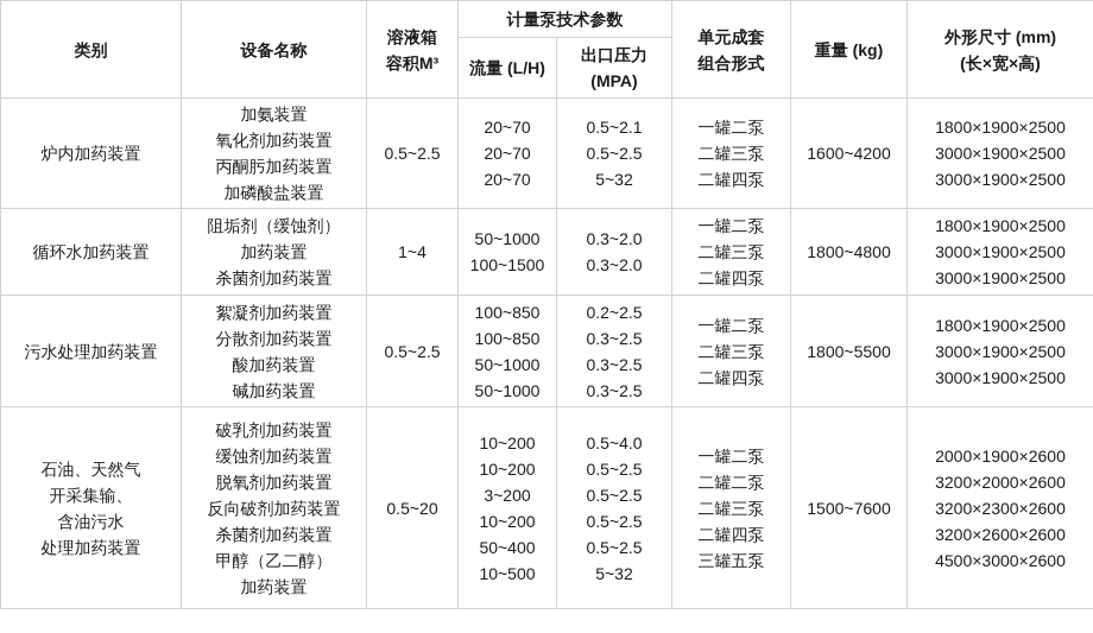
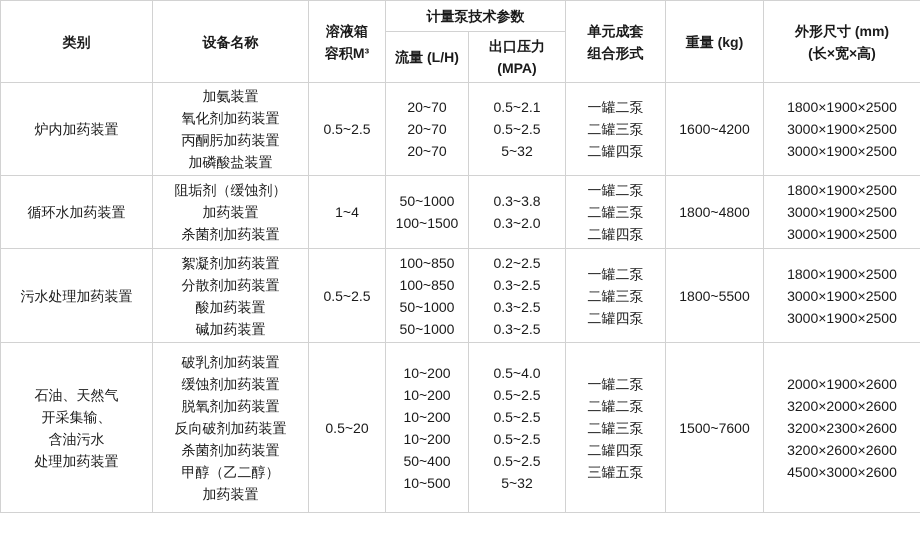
  类别	设备名称	溶液箱 容积M³	计量泵技术参数	单元成套 组合形式	重量 (kg)	外形尺寸 (mm) (长×宽×高)
  流量 (L/H)	出口压力 (MPA)
  炉内加药装置	加氨装置 氧化剂加药装置 丙酮肟加药装置 加磷酸盐装置	0.5~2.5	20~70 20~70 20~70	0.5~2.1 0.5~2.5 5~32	一罐二泵 二罐三泵 二罐四泵	1600~4200	1800×1900×2500 3000×1900×2500 3000×1900×2500
- 循环水加药装置	阻垢剂（缓蚀剂） 加药装置 杀菌剂加药装置	1~4	50~1000 100~1500	0.3~2.0 0.3~2.0	一罐二泵 二罐三泵 二罐四泵	1800~4800	1800×1900×2500 3000×1900×2500 3000×1900×2500
+ 循环水加药装置	阻垢剂（缓蚀剂） 加药装置 杀菌剂加药装置	1~4	50~1000 100~1500	0.3~3.8 0.3~2.0	一罐二泵 二罐三泵 二罐四泵	1800~4800	1800×1900×2500 3000×1900×2500 3000×1900×2500
  污水处理加药装置	絮凝剂加药装置 分散剂加药装置 酸加药装置 碱加药装置	0.5~2.5	100~850 100~850 50~1000 50~1000	0.2~2.5 0.3~2.5 0.3~2.5 0.3~2.5	一罐二泵 二罐三泵 二罐四泵	1800~5500	1800×1900×2500 3000×1900×2500 3000×1900×2500
- 石油、天然气 开采集输、 含油污水 处理加药装置	破乳剂加药装置 缓蚀剂加药装置 脱氧剂加药装置 反向破剂加药装置 杀菌剂加药装置 甲醇（乙二醇） 加药装置	0.5~20	10~200 10~200 3~200 10~200 50~400 10~500	0.5~4.0 0.5~2.5 0.5~2.5 0.5~2.5 0.5~2.5 5~32	一罐二泵 二罐二泵 二罐三泵 二罐四泵 三罐五泵	1500~7600	2000×1900×2600 3200×2000×2600 3200×2300×2600 3200×2600×2600 4500×3000×2600
+ 石油、天然气 开采集输、 含油污水 处理加药装置	破乳剂加药装置 缓蚀剂加药装置 脱氧剂加药装置 反向破剂加药装置 杀菌剂加药装置 甲醇（乙二醇） 加药装置	0.5~20	10~200 10~200 10~200 10~200 50~400 10~500	0.5~4.0 0.5~2.5 0.5~2.5 0.5~2.5 0.5~2.5 5~32	一罐二泵 二罐二泵 二罐三泵 二罐四泵 三罐五泵	1500~7600	2000×1900×2600 3200×2000×2600 3200×2300×2600 3200×2600×2600 4500×3000×2600
